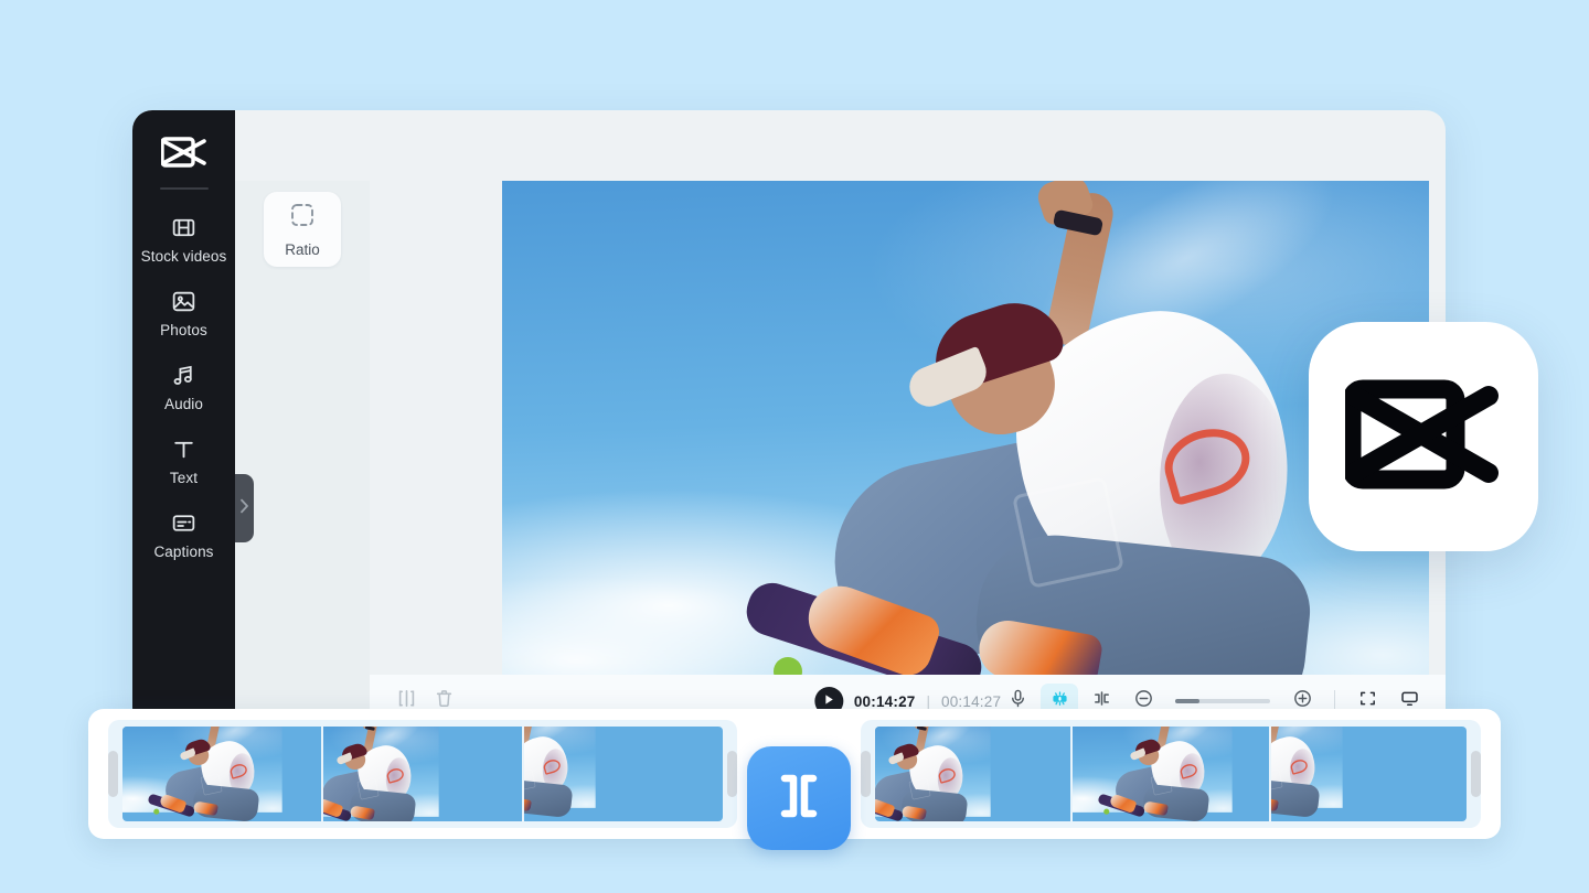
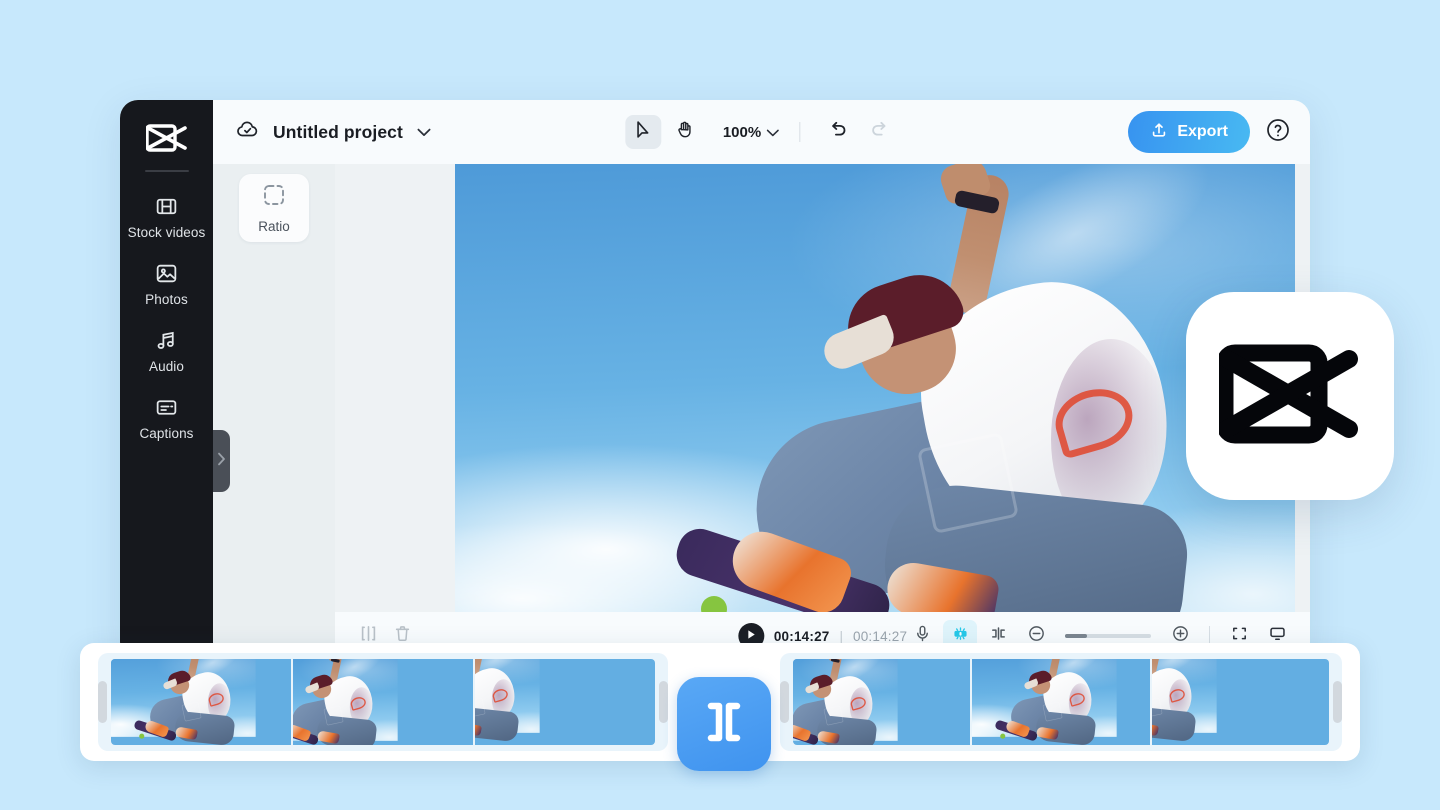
  Stock videos
  Photos
  Audio
- Text
  Captions
+ Untitled project
+ 100%
+ Export
  Ratio
  00:14:27
  |
  00:14:27
